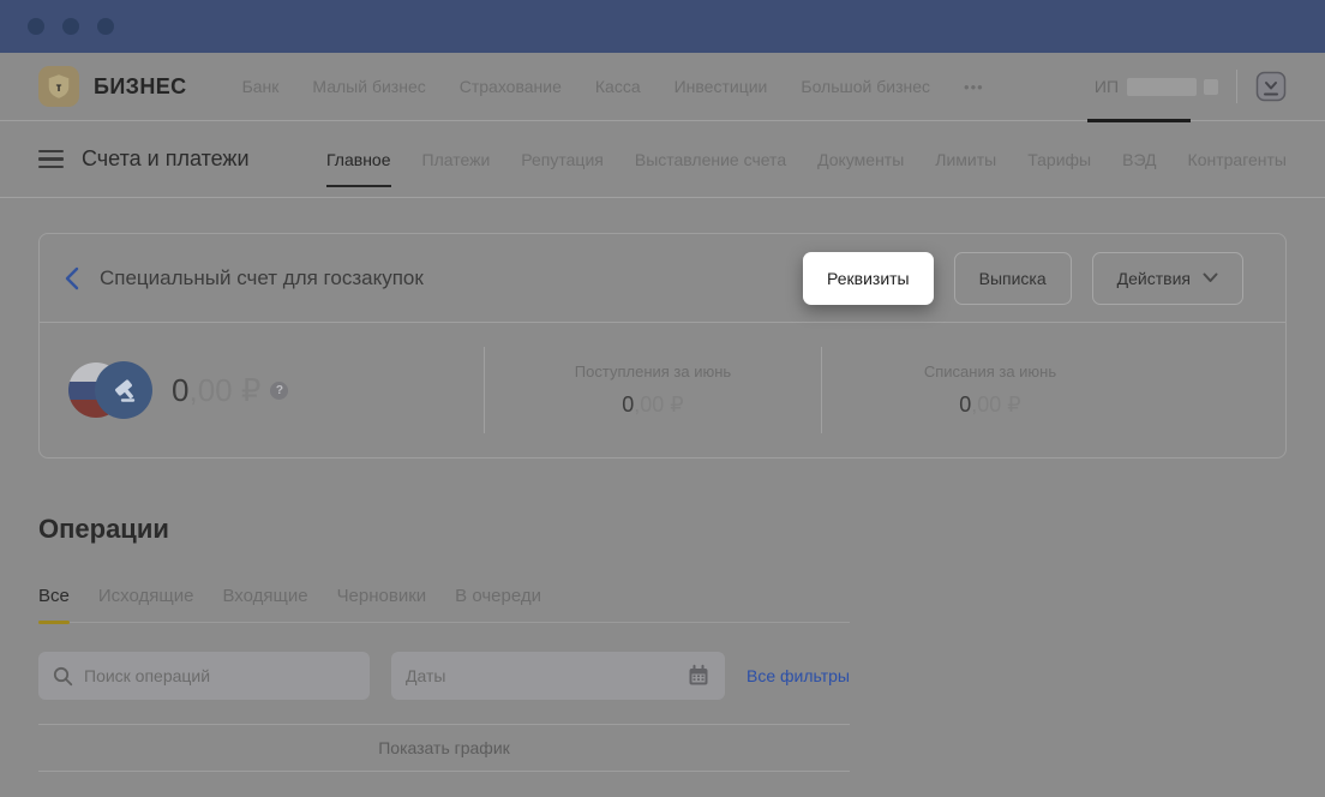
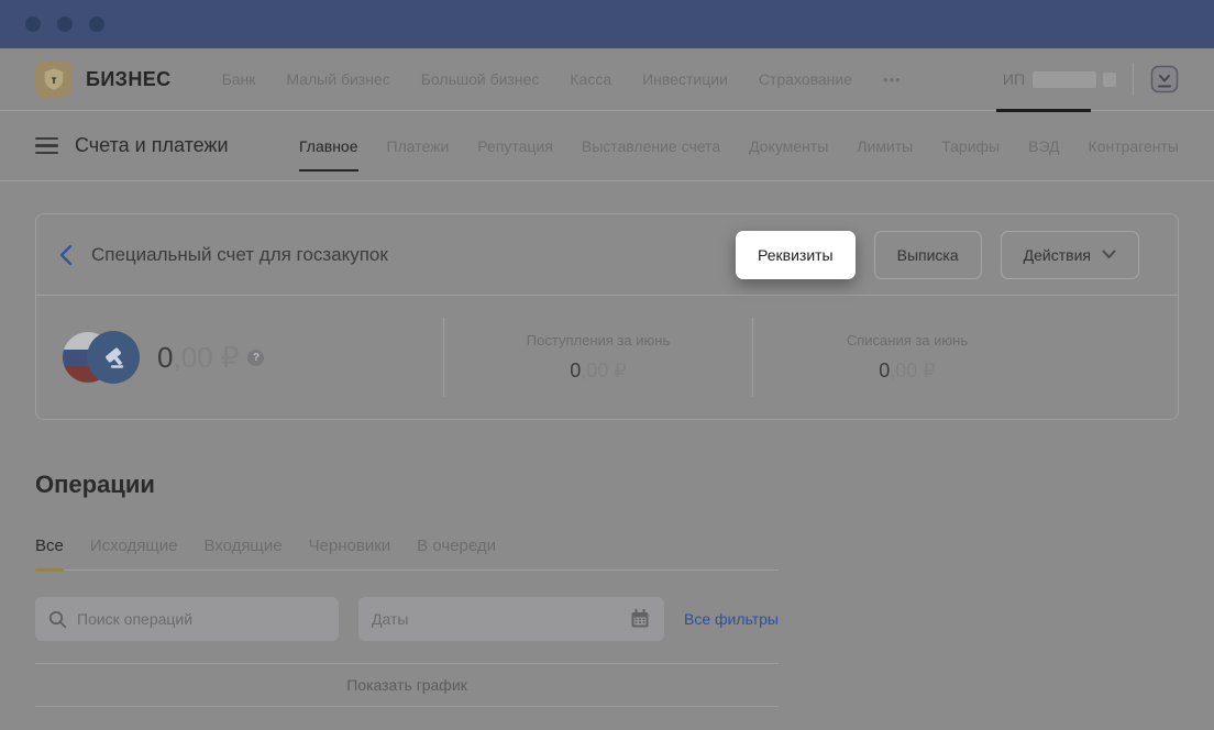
  т
  БИЗНЕС
  Банк
  Малый бизнес
- Страхование
+ Большой бизнес
  Касса
  Инвестиции
- Большой бизнес
+ Страхование
  •••
  ИП
  Счета и платежи
  Главное
  Платежи
  Репутация
  Выставление счета
  Документы
  Лимиты
  Тарифы
  ВЭД
  Контрагенты
  Специальный счет для госзакупок
  Реквизиты
  Выписка
  Действия
  0
  ?
  Поступления за июнь
  Списания за июнь
  Операции
  Все
  Исходящие
  Входящие
  Черновики
  В очереди
  Поиск операций
  Даты
  Все фильтры
  Показать график
